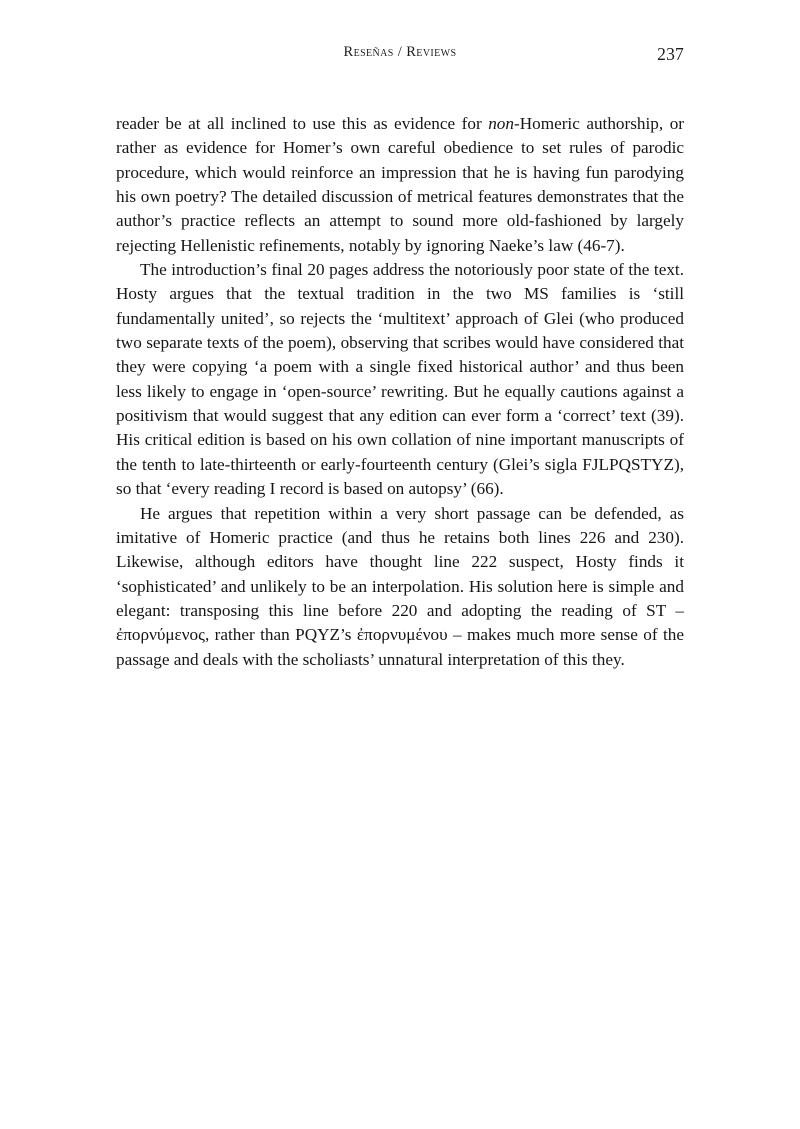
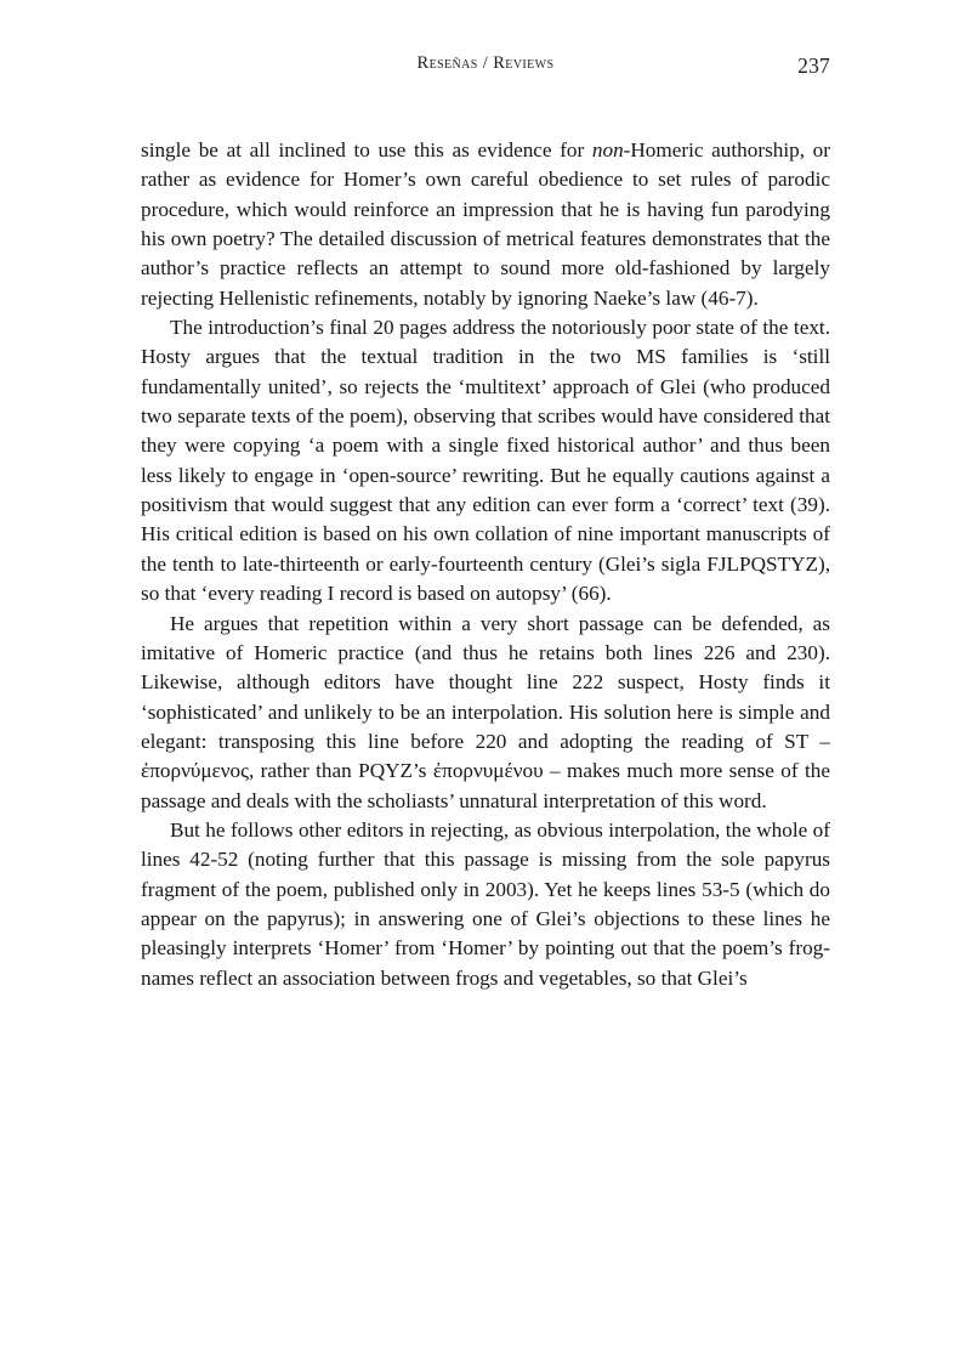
  Reseñas / Reviews
  237
- reader be at all inclined to use this as evidence for non-Homeric authorship, or rather as evidence for Homer’s own careful obedience to set rules of parodic procedure, which would reinforce an impression that he is having fun parodying his own poetry? The detailed discussion of metrical features demonstrates that the author’s practice reflects an attempt to sound more old-fashioned by largely rejecting Hellenistic refinements, notably by ignoring Naeke’s law (46-7).
+ single be at all inclined to use this as evidence for non-Homeric authorship, or rather as evidence for Homer’s own careful obedience to set rules of parodic procedure, which would reinforce an impression that he is having fun parodying his own poetry? The detailed discussion of metrical features demonstrates that the author’s practice reflects an attempt to sound more old-fashioned by largely rejecting Hellenistic refinements, notably by ignoring Naeke’s law (46-7).
  The introduction’s final 20 pages address the notoriously poor state of the text. Hosty argues that the textual tradition in the two MS families is ‘still fundamentally united’, so rejects the ‘multitext’ approach of Glei (who produced two separate texts of the poem), observing that scribes would have considered that they were copying ‘a poem with a single fixed historical author’ and thus been less likely to engage in ‘open-source’ rewriting. But he equally cautions against a positivism that would suggest that any edition can ever form a ‘correct’ text (39). His critical edition is based on his own collation of nine important manuscripts of the tenth to late-thirteenth or early-fourteenth century (Glei’s sigla FJLPQSTYZ), so that ‘every reading I record is based on autopsy’ (66).
- He argues that repetition within a very short passage can be defended, as imitative of Homeric practice (and thus he retains both lines 226 and 230). Likewise, although editors have thought line 222 suspect, Hosty finds it ‘sophisticated’ and unlikely to be an interpolation. His solution here is simple and elegant: transposing this line before 220 and adopting the reading of ST – ἐπορνύμενος, rather than PQYZ’s ἐπορνυμένου – makes much more sense of the passage and deals with the scholiasts’ unnatural interpretation of this they.
+ He argues that repetition within a very short passage can be defended, as imitative of Homeric practice (and thus he retains both lines 226 and 230). Likewise, although editors have thought line 222 suspect, Hosty finds it ‘sophisticated’ and unlikely to be an interpolation. His solution here is simple and elegant: transposing this line before 220 and adopting the reading of ST – ἐπορνύμενος, rather than PQYZ’s ἐπορνυμένου – makes much more sense of the passage and deals with the scholiasts’ unnatural interpretation of this word.
+ But he follows other editors in rejecting, as obvious interpolation, the whole of lines 42-52 (noting further that this passage is missing from the sole papyrus fragment of the poem, published only in 2003). Yet he keeps lines 53-5 (which do appear on the papyrus); in answering one of Glei’s objections to these lines he pleasingly interprets ‘Homer’ from ‘Homer’ by pointing out that the poem’s frog-names reflect an association between frogs and vegetables, so that Glei’s
